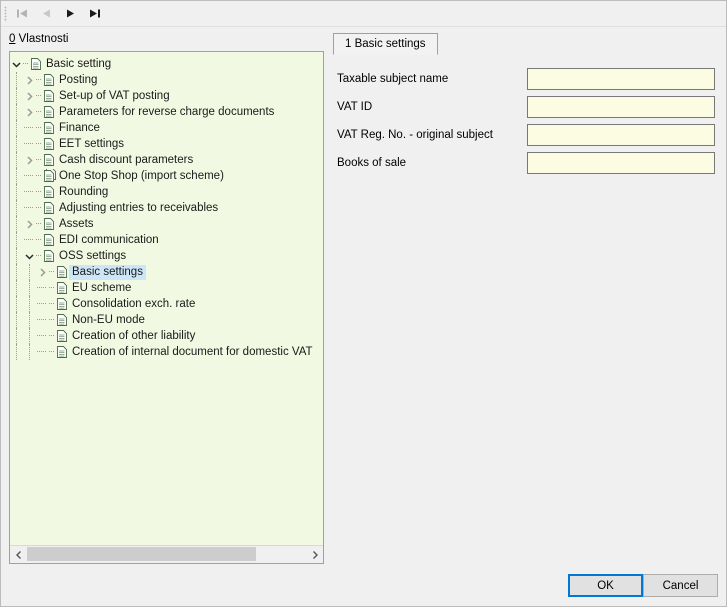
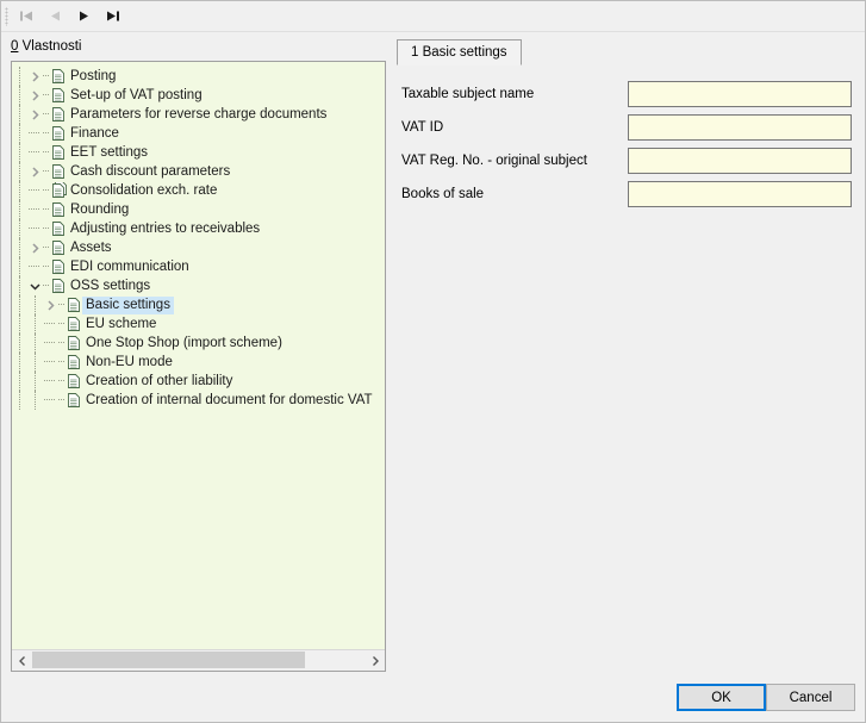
  0 Vlastnosti
- Basic setting
  Posting
  Set-up of VAT posting
  Parameters for reverse charge documents
  Finance
  EET settings
  Cash discount parameters
- One Stop Shop (import scheme)
+ Consolidation exch. rate
  Rounding
  Adjusting entries to receivables
  Assets
  EDI communication
  OSS settings
  Basic settings
  EU scheme
- Consolidation exch. rate
+ One Stop Shop (import scheme)
  Non-EU mode
  Creation of other liability
  Creation of internal document for domestic VAT
  1 Basic settings
  Taxable subject name
  VAT ID
  VAT Reg. No. - original subject
  Books of sale
  OK
  Cancel
